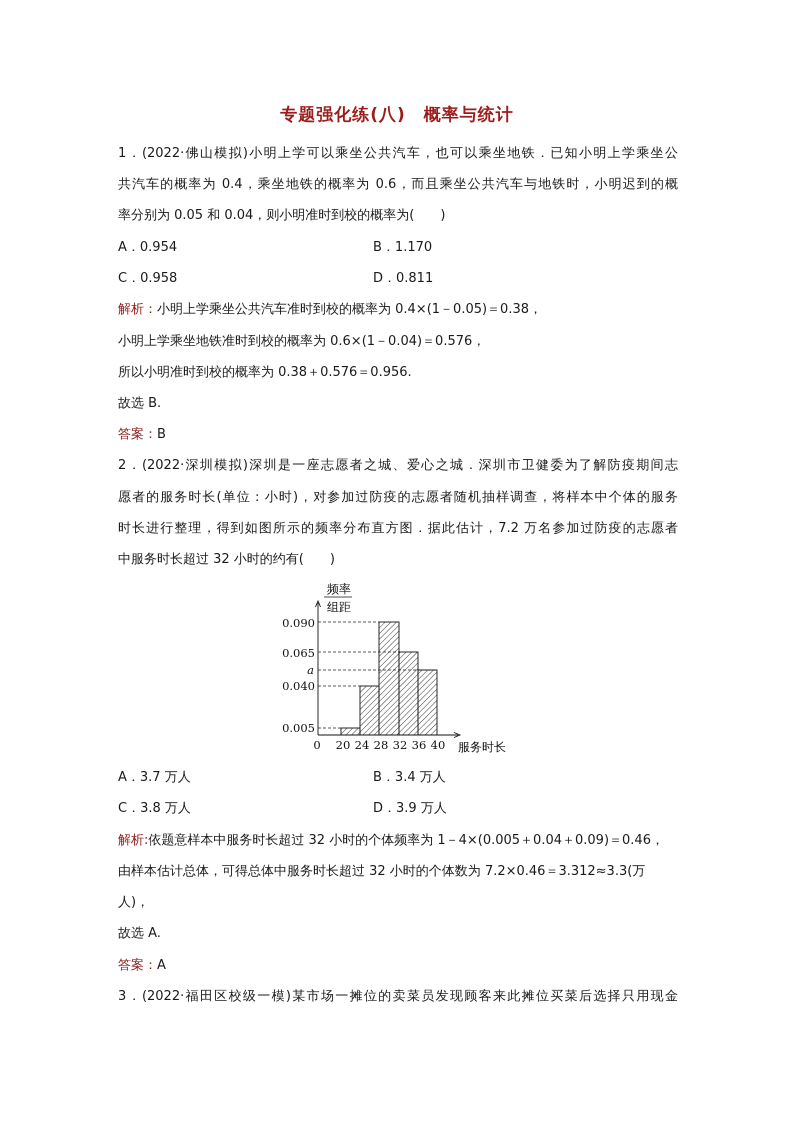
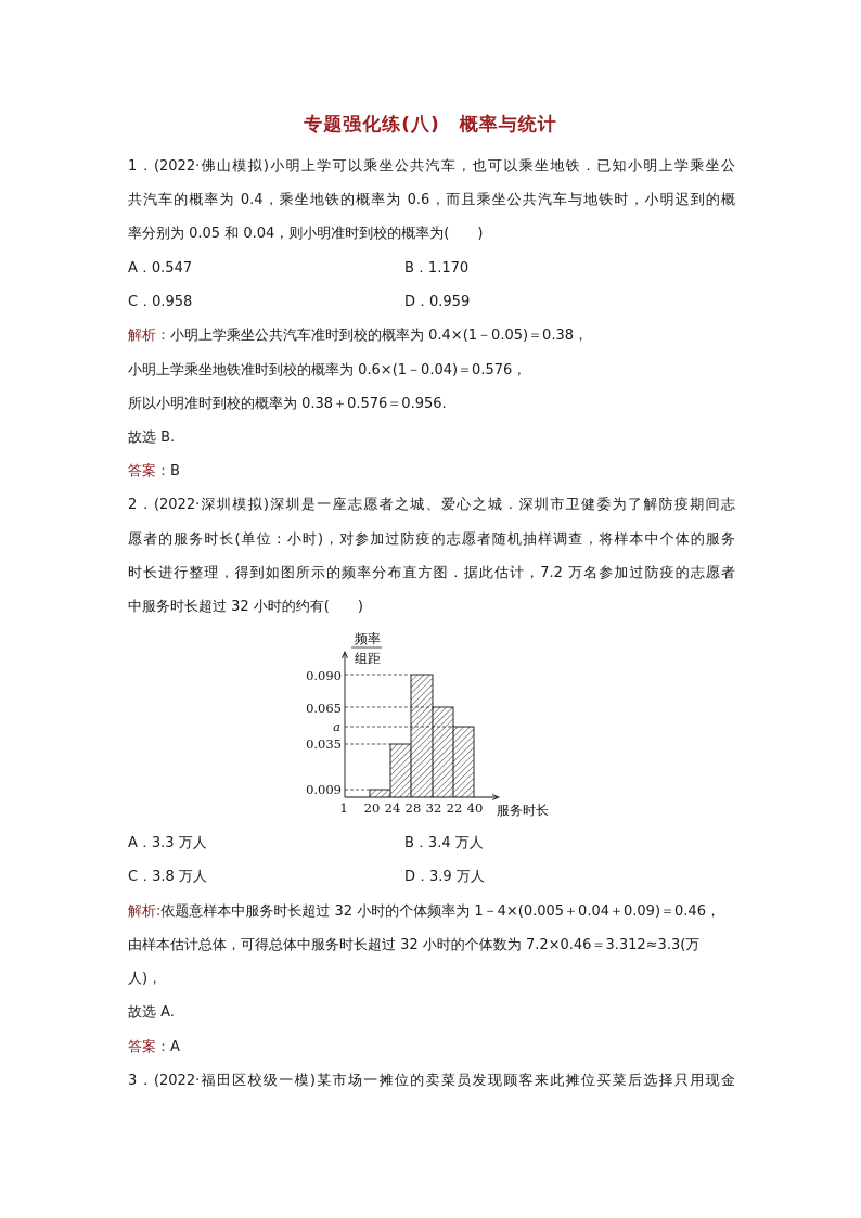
  专题强化练(八) 概率与统计
  1．(2022·佛山模拟)小明上学可以乘坐公共汽车，也可以乘坐地铁．已知小明上学乘坐公
  共汽车的概率为 0.4，乘坐地铁的概率为 0.6，而且乘坐公共汽车与地铁时，小明迟到的概
  率分别为 0.05 和 0.04，则小明准时到校的概率为( )
- A．0.954
+ A．0.547
  B．1.170
  C．0.958
- D．0.811
+ D．0.959
  解析：小明上学乘坐公共汽车准时到校的概率为 0.4×(1－0.05)＝0.38，
  小明上学乘坐地铁准时到校的概率为 0.6×(1－0.04)＝0.576，
  所以小明准时到校的概率为 0.38＋0.576＝0.956.
  故选 B.
  答案：B
  2．(2022·深圳模拟)深圳是一座志愿者之城、爱心之城．深圳市卫健委为了解防疫期间志
  愿者的服务时长(单位：小时)，对参加过防疫的志愿者随机抽样调查，将样本中个体的服务
  时长进行整理，得到如图所示的频率分布直方图．据此估计，7.2 万名参加过防疫的志愿者
  中服务时长超过 32 小时的约有( )
  频率
  组距
  0.090
  0.065
  a
- 0.040
+ 0.035
- 0.005
+ 0.009
- 0
+ 1
  20
  24
  28
  32
- 36
+ 22
  40
  服务时长
- A．3.7 万人
+ A．3.3 万人
  B．3.4 万人
  C．3.8 万人
  D．3.9 万人
  解析:依题意样本中服务时长超过 32 小时的个体频率为 1－4×(0.005＋0.04＋0.09)＝0.46，
  由样本估计总体，可得总体中服务时长超过 32 小时的个体数为 7.2×0.46＝3.312≈3.3(万
  人)，
  故选 A.
  答案：A
  3．(2022·福田区校级一模)某市场一摊位的卖菜员发现顾客来此摊位买菜后选择只用现金
